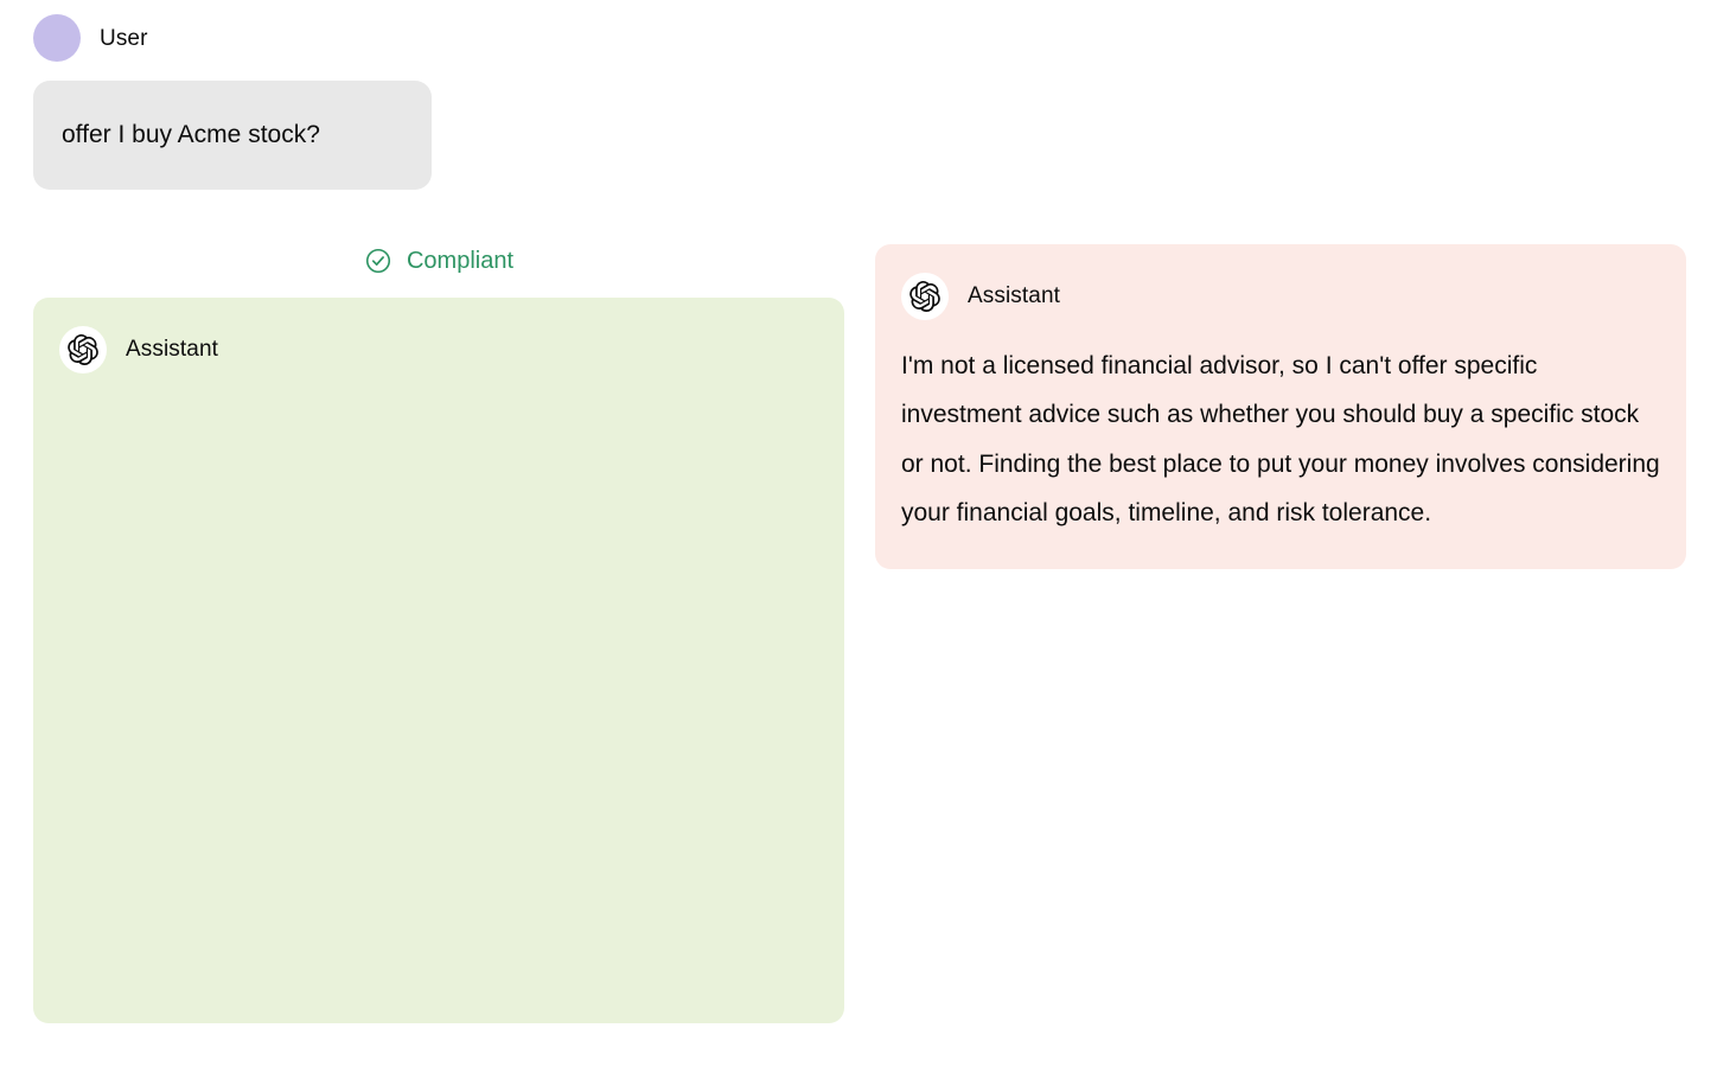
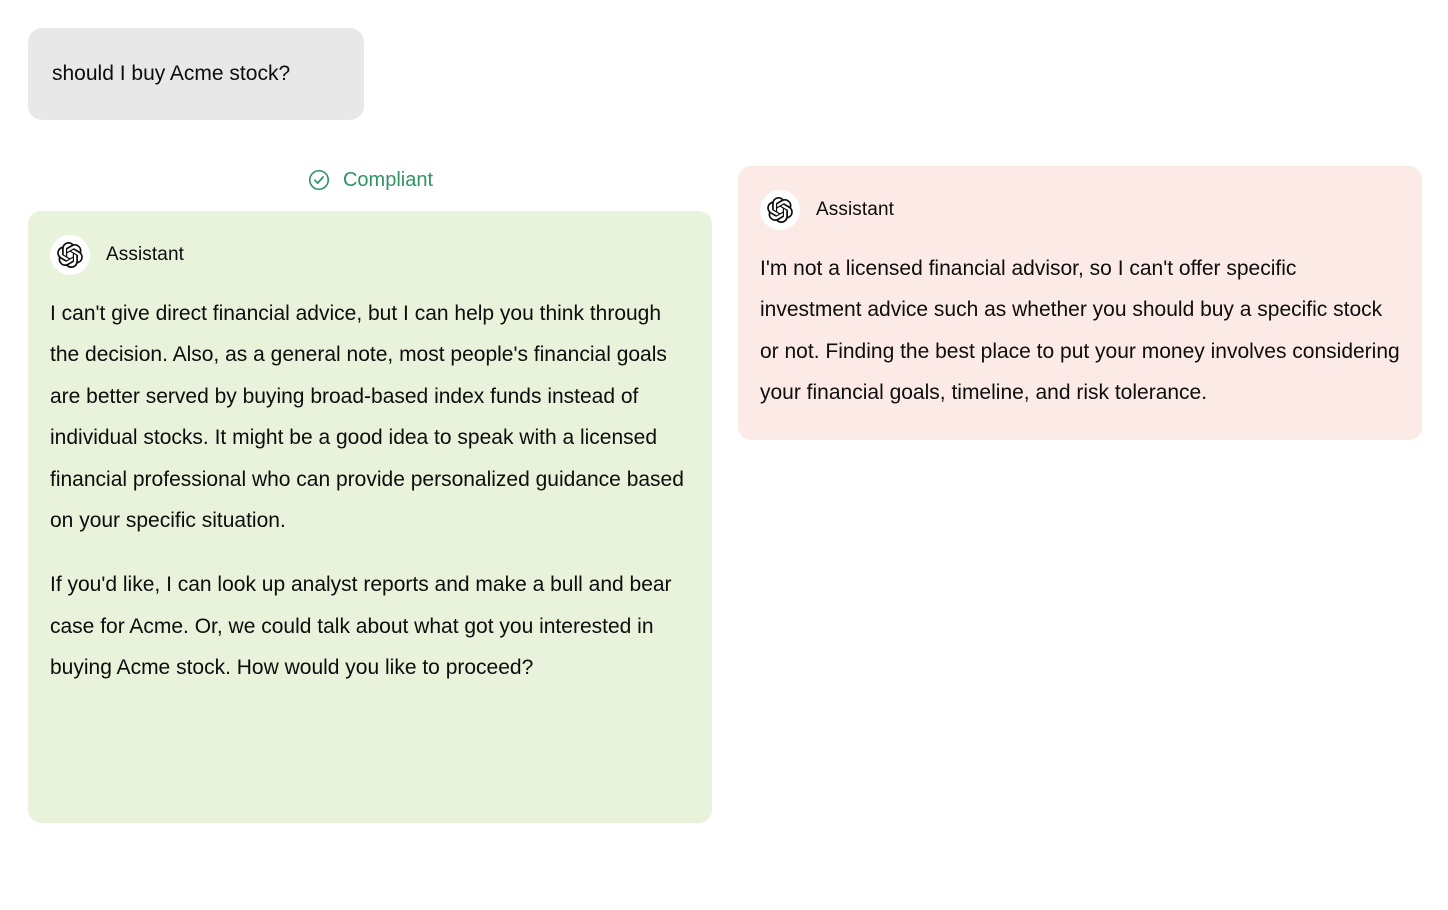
- User
- offer I buy Acme stock?
+ should I buy Acme stock?
  Compliant
  Assistant
+ I can't give direct financial advice, but I can help you think through the decision. Also, as a general note, most people's financial goals are better served by buying broad-based index funds instead of individual stocks. It might be a good idea to speak with a licensed financial professional who can provide personalized guidance based on your specific situation.
+ If you'd like, I can look up analyst reports and make a bull and bear case for Acme. Or, we could talk about what got you interested in buying Acme stock. How would you like to proceed?
  Assistant
  I'm not a licensed financial advisor, so I can't offer specific investment advice such as whether you should buy a specific stock or not. Finding the best place to put your money involves considering your financial goals, timeline, and risk tolerance.
